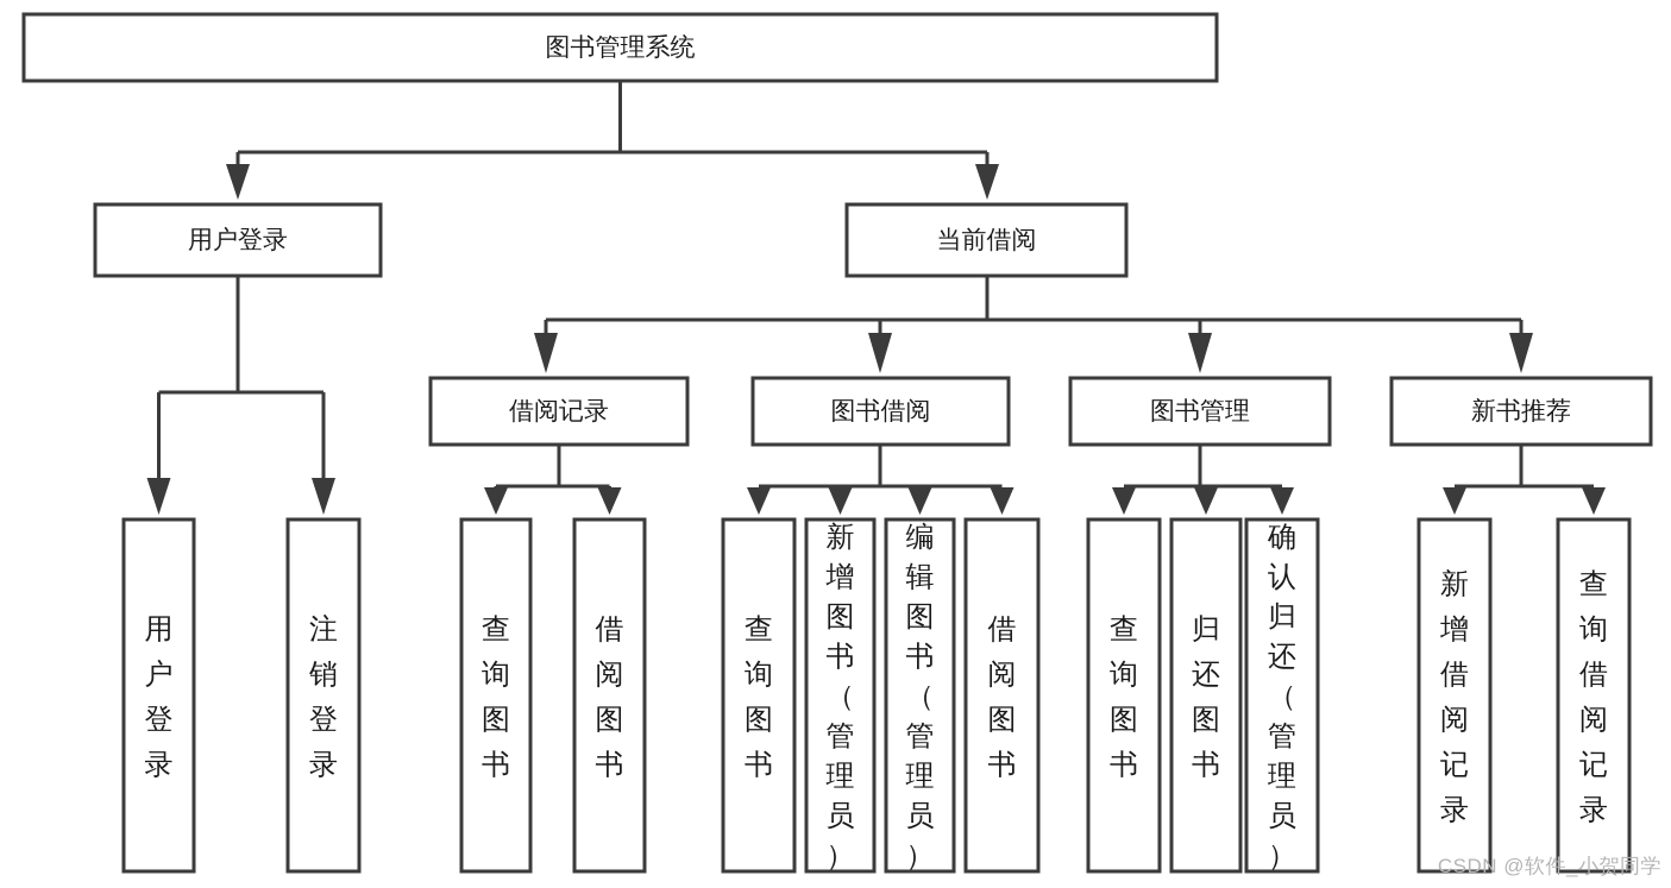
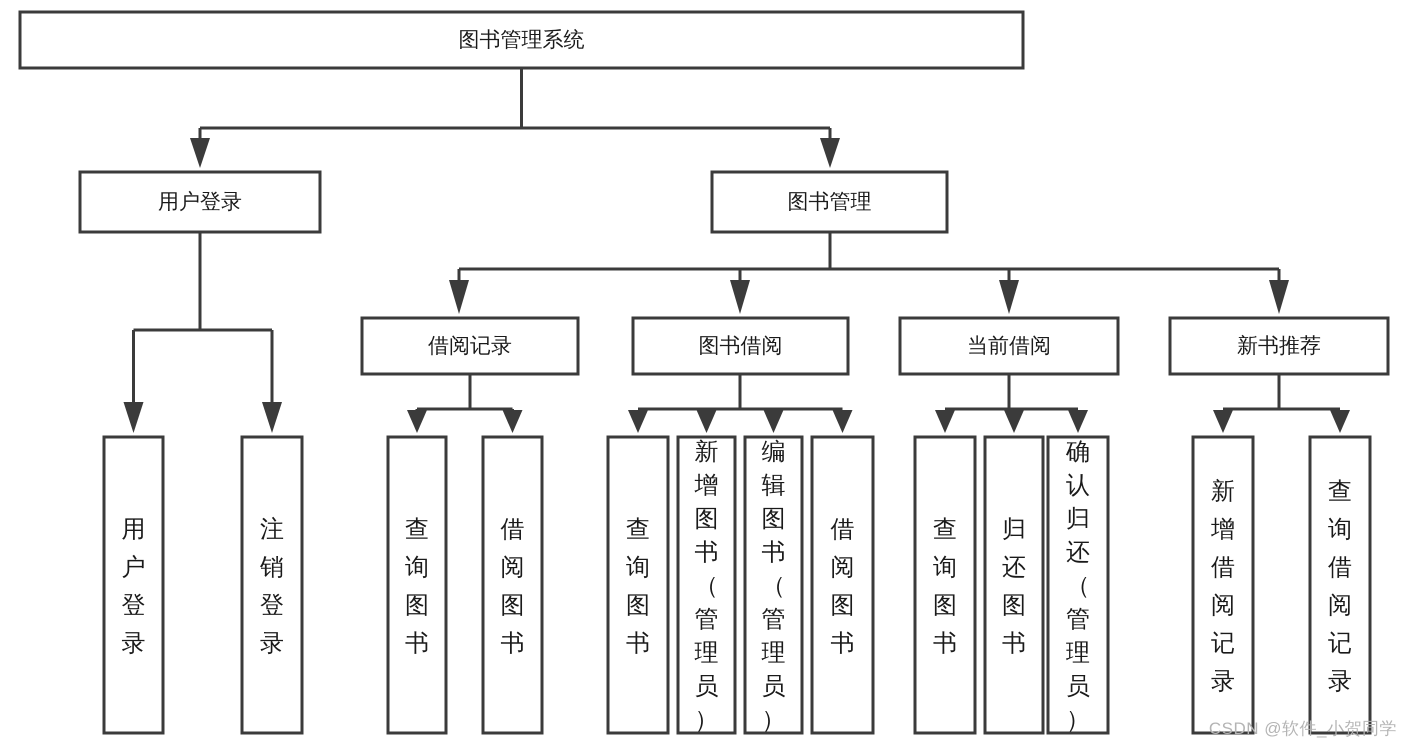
  图书管理系统
  用户登录
- 当前借阅
+ 图书管理
  借阅记录
  图书借阅
- 图书管理
+ 当前借阅
  新书推荐
  用户登录
  注销登录
  查询图书
  借阅图书
  查询图书
  新增图书（管理员）
  编辑图书（管理员）
  借阅图书
  查询图书
  归还图书
  确认归还（管理员）
  新增借阅记录
  查询借阅记录
  CSDN @软件_小贺同学
